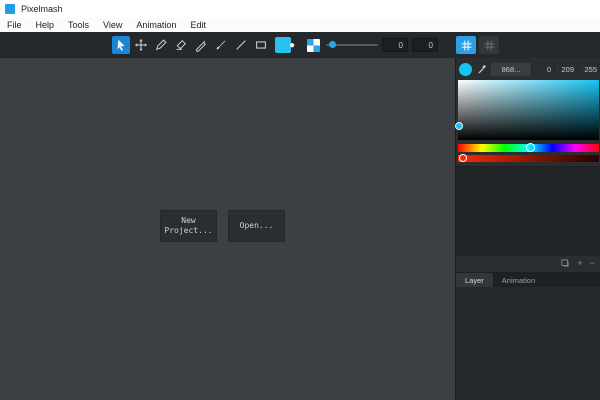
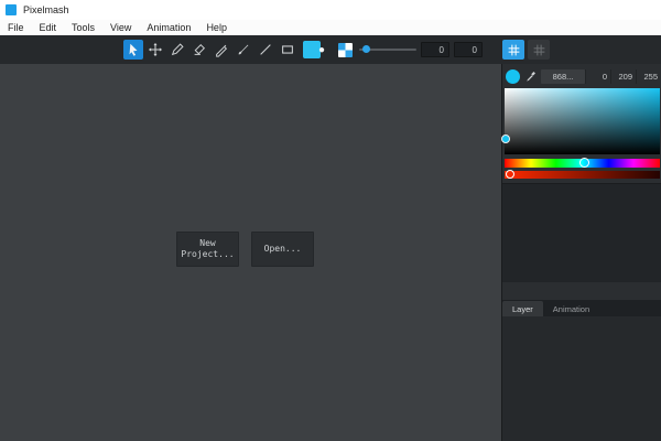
  Pixelmash
  File
- Help
+ Edit
  Tools
  View
  Animation
- Edit
+ Help
  ●
  0
  0
  New
  Project...
  Open...
  868...
  0
  209
  255
- +
- −
  Layer
  Animation
